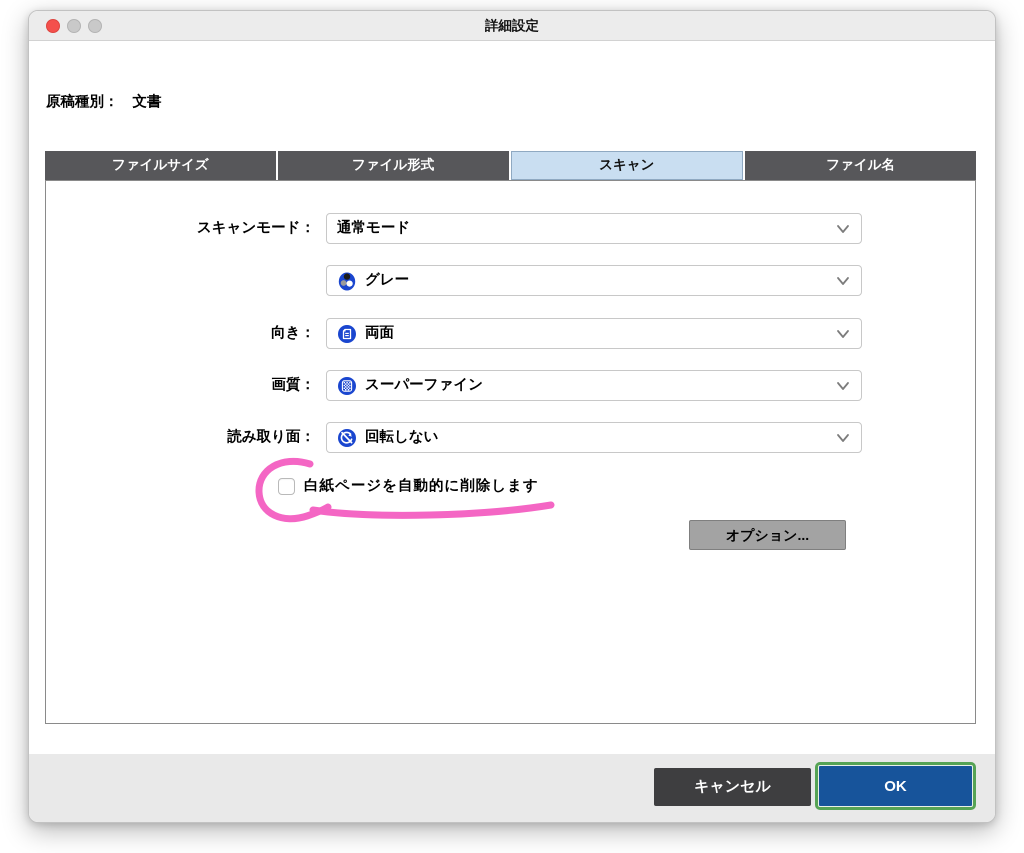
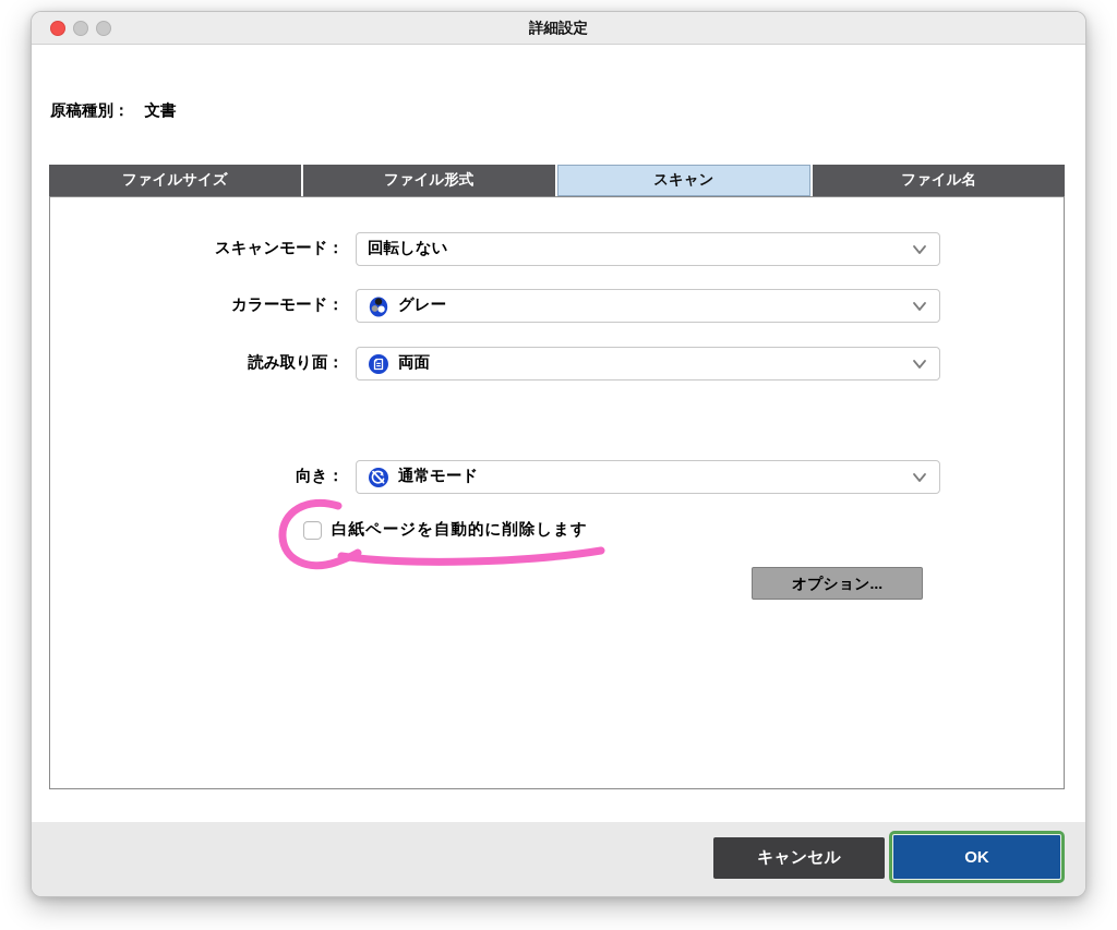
  詳細設定
  原稿種別： 文書
  ファイルサイズ
  ファイル形式
  スキャン
  ファイル名
  スキャンモード：
- 通常モード
+ 回転しない
+ カラーモード：
  グレー
- 向き：
+ 読み取り面：
  両面
- 画質：
- スーパーファイン
- 読み取り面：
+ 向き：
- 回転しない
+ 通常モード
  白紙ページを自動的に削除します
  オプション...
  キャンセル
  OK
